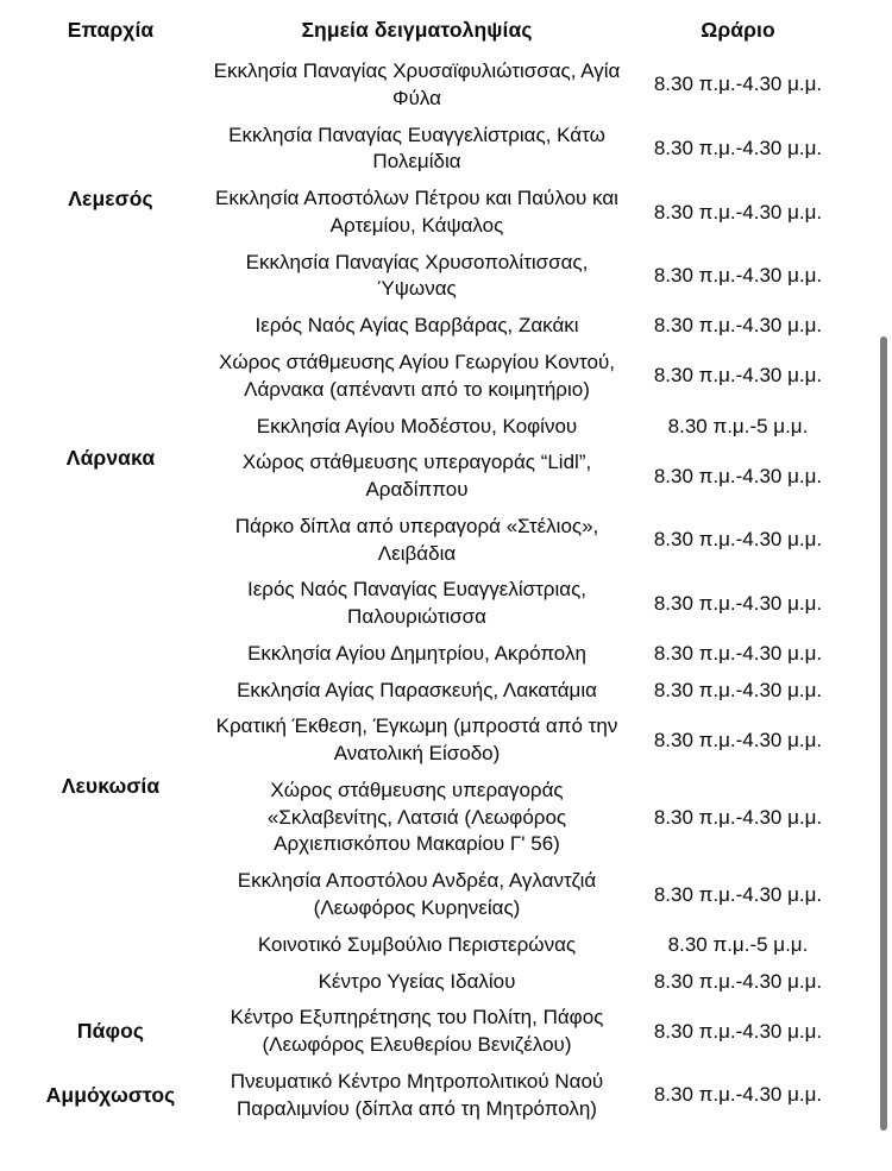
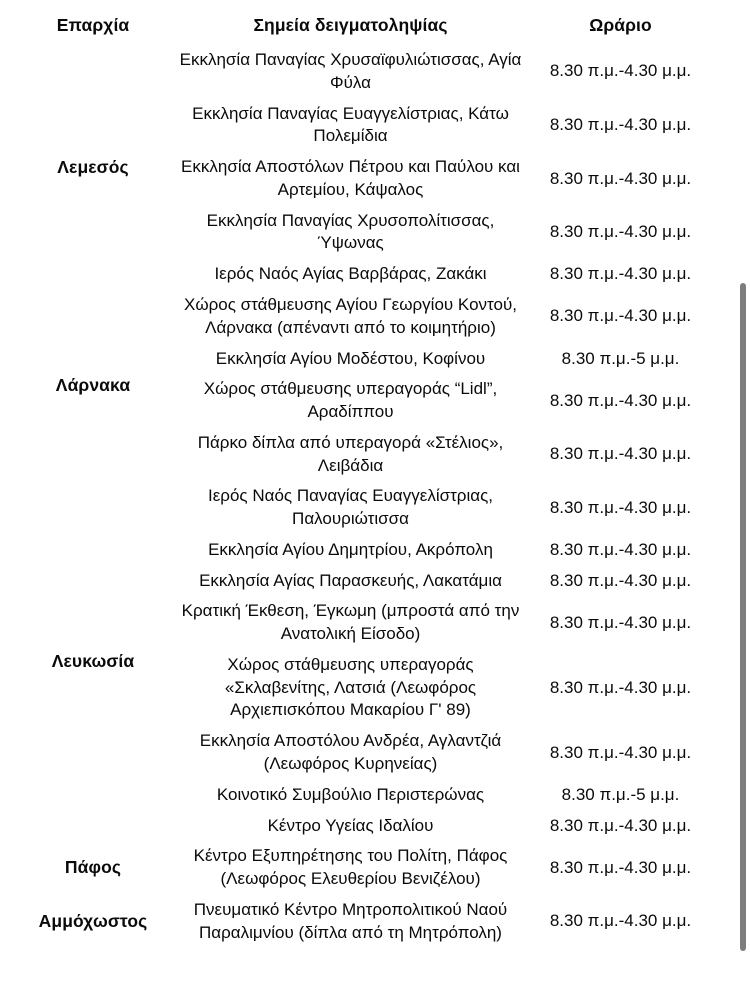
  Επαρχία	Σημεία δειγματοληψίας	Ωράριο
  Λεμεσός	Εκκλησία Παναγίας Χρυσαϊφυλιώτισσας, Αγία Φύλα	8.30 π.μ.-4.30 μ.μ.
  Εκκλησία Παναγίας Ευαγγελίστριας, Κάτω Πολεμίδια	8.30 π.μ.-4.30 μ.μ.
  Εκκλησία Αποστόλων Πέτρου και Παύλου και Αρτεμίου, Κάψαλος	8.30 π.μ.-4.30 μ.μ.
  Εκκλησία Παναγίας Χρυσοπολίτισσας, Ύψωνας	8.30 π.μ.-4.30 μ.μ.
  Ιερός Ναός Αγίας Βαρβάρας, Ζακάκι	8.30 π.μ.-4.30 μ.μ.
  Λάρνακα	Χώρος στάθμευσης Αγίου Γεωργίου Κοντού, Λάρνακα (απέναντι από το κοιμητήριο)	8.30 π.μ.-4.30 μ.μ.
  Εκκλησία Αγίου Μοδέστου, Κοφίνου	8.30 π.μ.-5 μ.μ.
  Χώρος στάθμευσης υπεραγοράς “Lidl”, Αραδίππου	8.30 π.μ.-4.30 μ.μ.
  Πάρκο δίπλα από υπεραγορά «Στέλιος», Λειβάδια	8.30 π.μ.-4.30 μ.μ.
  Λευκωσία	Ιερός Ναός Παναγίας Ευαγγελίστριας, Παλουριώτισσα	8.30 π.μ.-4.30 μ.μ.
  Εκκλησία Αγίου Δημητρίου, Ακρόπολη	8.30 π.μ.-4.30 μ.μ.
  Εκκλησία Αγίας Παρασκευής, Λακατάμια	8.30 π.μ.-4.30 μ.μ.
  Κρατική Έκθεση, Έγκωμη (μπροστά από την Ανατολική Είσοδο)	8.30 π.μ.-4.30 μ.μ.
- Χώρος στάθμευσης υπεραγοράς «Σκλαβενίτης, Λατσιά (Λεωφόρος Αρχιεπισκόπου Μακαρίου Γ' 56)	8.30 π.μ.-4.30 μ.μ.
+ Χώρος στάθμευσης υπεραγοράς «Σκλαβενίτης, Λατσιά (Λεωφόρος Αρχιεπισκόπου Μακαρίου Γ' 89)	8.30 π.μ.-4.30 μ.μ.
  Εκκλησία Αποστόλου Ανδρέα, Αγλαντζιά (Λεωφόρος Κυρηνείας)	8.30 π.μ.-4.30 μ.μ.
  Κοινοτικό Συμβούλιο Περιστερώνας	8.30 π.μ.-5 μ.μ.
  Κέντρο Υγείας Ιδαλίου	8.30 π.μ.-4.30 μ.μ.
  Πάφος	Κέντρο Εξυπηρέτησης του Πολίτη, Πάφος (Λεωφόρος Ελευθερίου Βενιζέλου)	8.30 π.μ.-4.30 μ.μ.
  Αμμόχωστος	Πνευματικό Κέντρο Μητροπολιτικού Ναού Παραλιμνίου (δίπλα από τη Μητρόπολη)	8.30 π.μ.-4.30 μ.μ.
